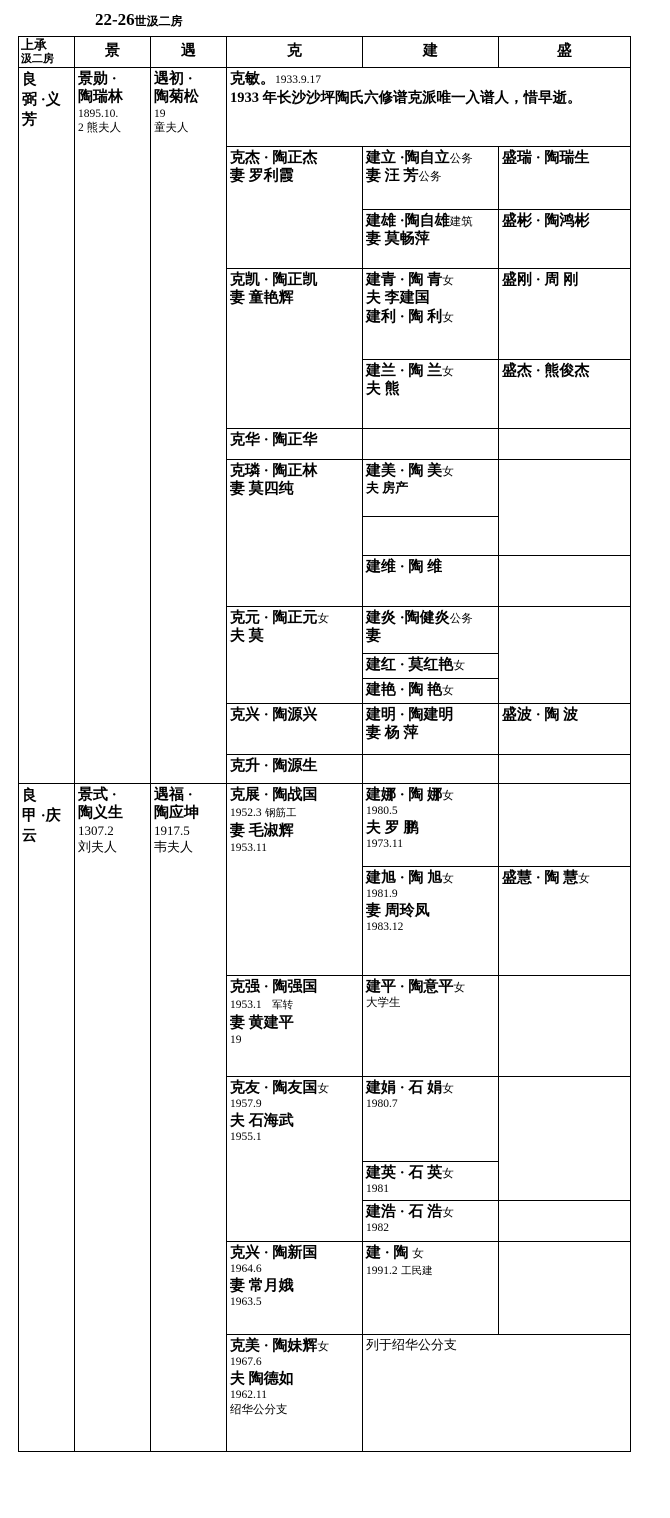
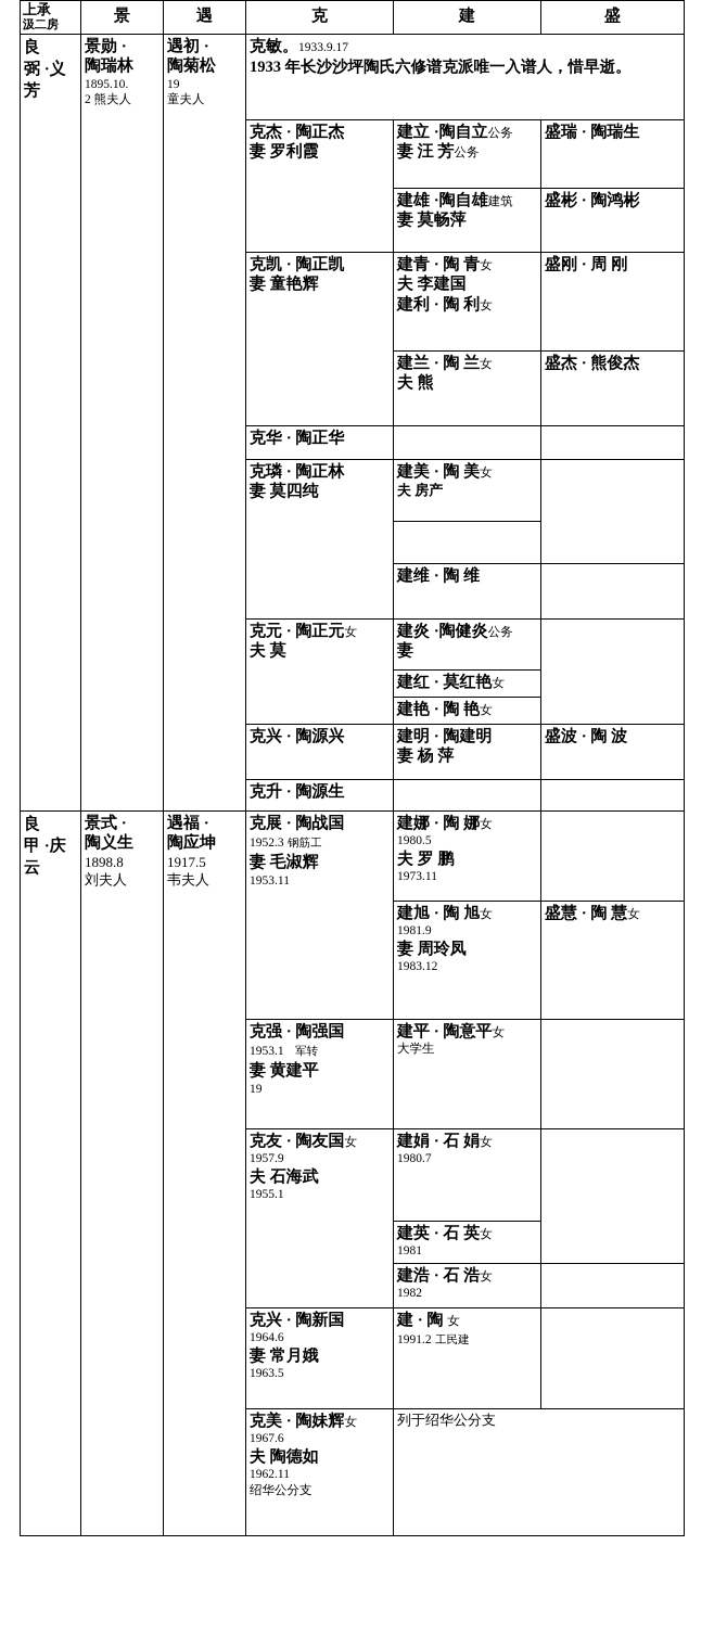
- 22-26世汲二房
  上承 汲二房	景	遇	克	建	盛
  良 弼 ·义 芳	景勋 · 陶瑞林 1895.10. 2 熊夫人	遇初 · 陶菊松 19 童夫人	克敏。1933.9.17 1933 年长沙沙坪陶氏六修谱克派唯一入谱人，惜早逝。
  克杰 · 陶正杰 妻 罗利霞	建立 ·陶自立公务 妻 汪 芳公务	盛瑞 · 陶瑞生
  建雄 ·陶自雄建筑 妻 莫畅萍	盛彬 · 陶鸿彬
  克凯 · 陶正凯 妻 童艳辉	建青 · 陶 青女 夫 李建国 建利 · 陶 利女	盛刚 · 周 刚
  建兰 · 陶 兰女 夫 熊	盛杰 · 熊俊杰
  克华 · 陶正华
  克璘 · 陶正林 妻 莫四纯	建美 · 陶 美女 夫 房产
  建维 · 陶 维
  克元 · 陶正元女 夫 莫	建炎 ·陶健炎公务 妻
  建红 · 莫红艳女
  建艳 · 陶 艳女
  克兴 · 陶源兴	建明 · 陶建明 妻 杨 萍	盛波 · 陶 波
  克升 · 陶源生
- 良 甲 ·庆 云	景式 · 陶义生 1307.2 刘夫人	遇福 · 陶应坤 1917.5 韦夫人	克展 · 陶战国 1952.3 钢筋工 妻 毛淑辉 1953.11	建娜 · 陶 娜女 1980.5 夫 罗 鹏 1973.11
+ 良 甲 ·庆 云	景式 · 陶义生 1898.8 刘夫人	遇福 · 陶应坤 1917.5 韦夫人	克展 · 陶战国 1952.3 钢筋工 妻 毛淑辉 1953.11	建娜 · 陶 娜女 1980.5 夫 罗 鹏 1973.11
  建旭 · 陶 旭女 1981.9 妻 周玲凤 1983.12	盛慧 · 陶 慧女
  克强 · 陶强国 1953.1 军转 妻 黄建平 19	建平 · 陶意平女 大学生
  克友 · 陶友国女 1957.9 夫 石海武 1955.1	建娟 · 石 娟女 1980.7
  建英 · 石 英女 1981
  建浩 · 石 浩女 1982
  克兴 · 陶新国 1964.6 妻 常月娥 1963.5	建 · 陶 女 1991.2 工民建
  克美 · 陶妹辉女 1967.6 夫 陶德如 1962.11 绍华公分支	列于绍华公分支
